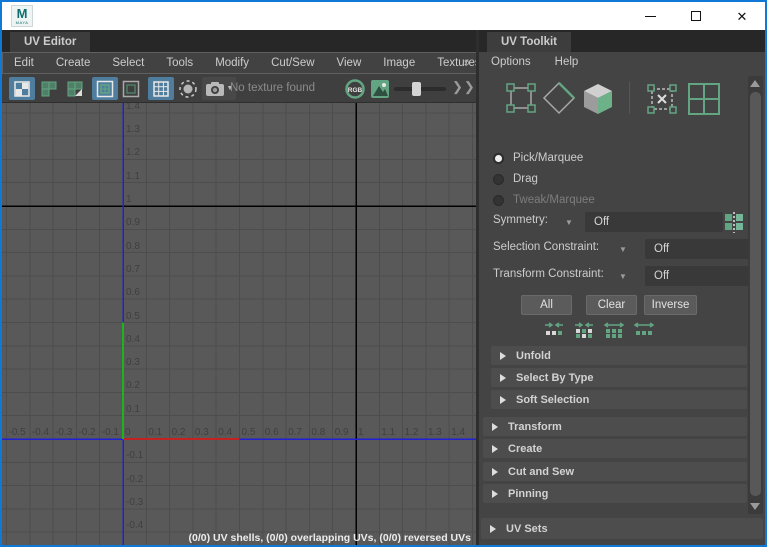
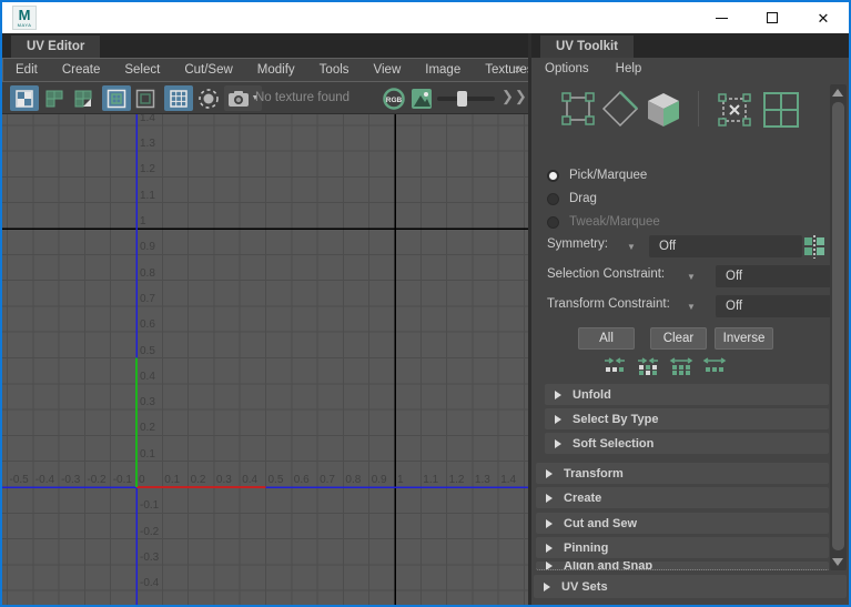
  M
  ✕
  UV Editor
  Edit
  Create
  Select
- Tools
+ Cut/Sew
  Modify
- Cut/Sew
+ Tools
  View
  Image
  Texture
  »
  No texture found
  ❯❯
- (0/0) UV shells, (0/0) overlapping UVs, (0/0) reversed UVs
  -0.5
  -0.4
  -0.3
  -0.2
  -0.1
  0
  0.1
  0.2
  0.3
  0.4
  0.5
  0.6
  0.7
  0.8
  0.9
  1
  1.1
  1.2
  1.3
  1.4
  1.4
  1.2
  1.1
  1
  0.8
  0.6
  0.2
  0.1
  -0.1
  -0.4
  UV Toolkit
  Options
  Help
  Pick/Marquee
  Drag
  Tweak/Marquee
  Symmetry:
  ▼
  Off
  Selection Constraint:
  ▼
  Off
  Transform Constraint:
  ▼
  Off
  All
  Clear
  Inverse
  Unfold
  Select By Type
  Soft Selection
  Transform
  Create
  Cut and Sew
  Pinning
+ Align and Snap
  UV Sets
